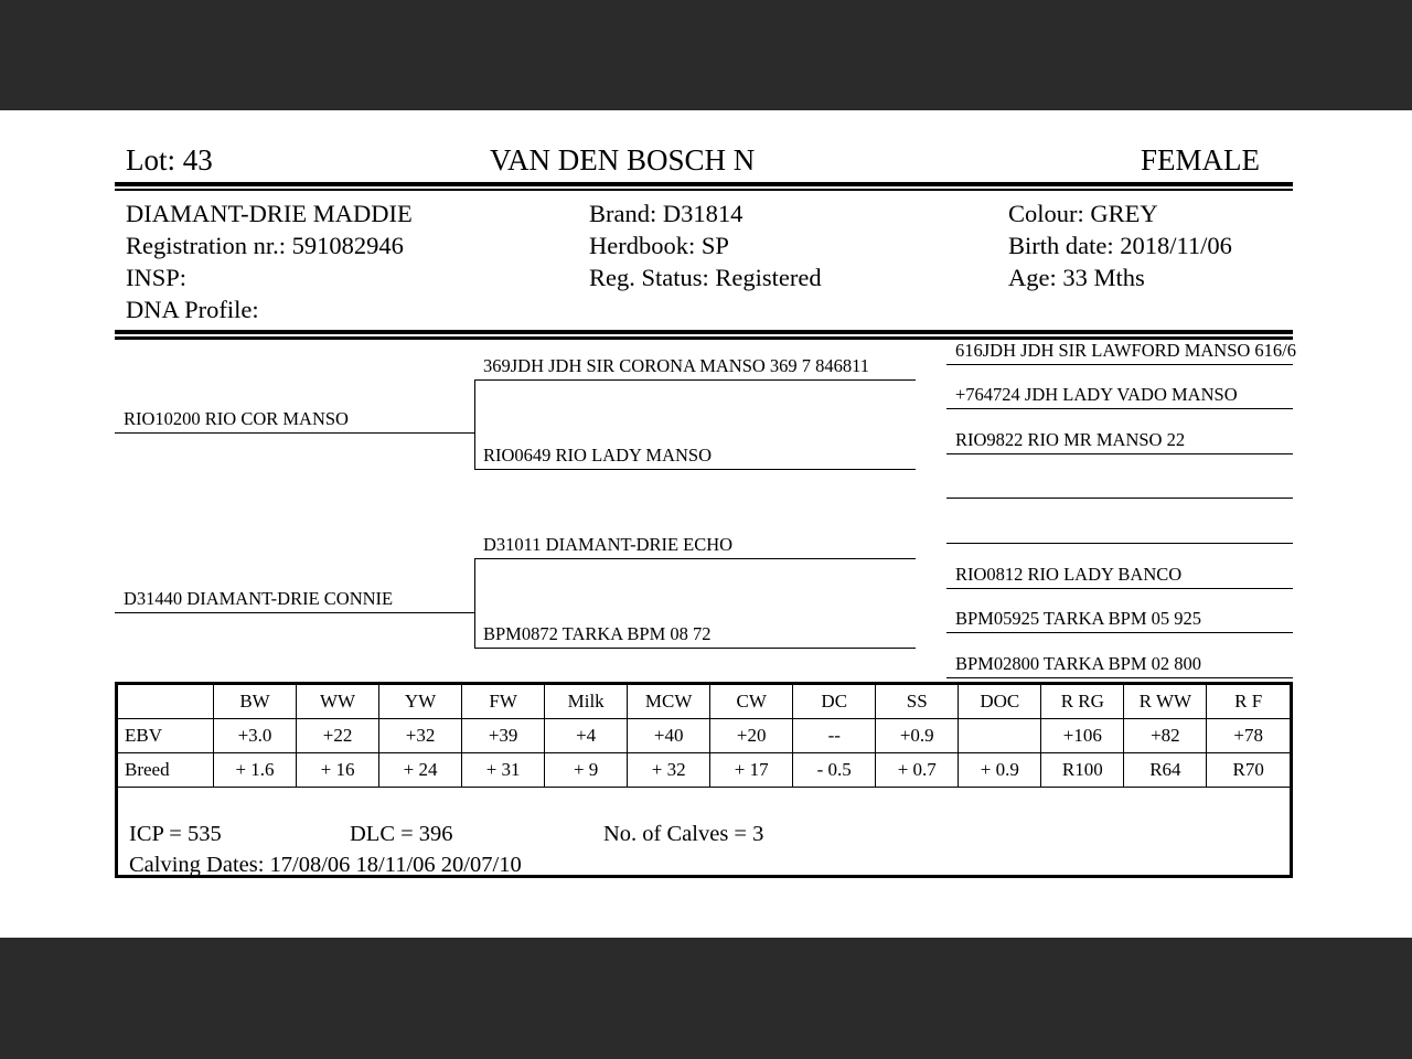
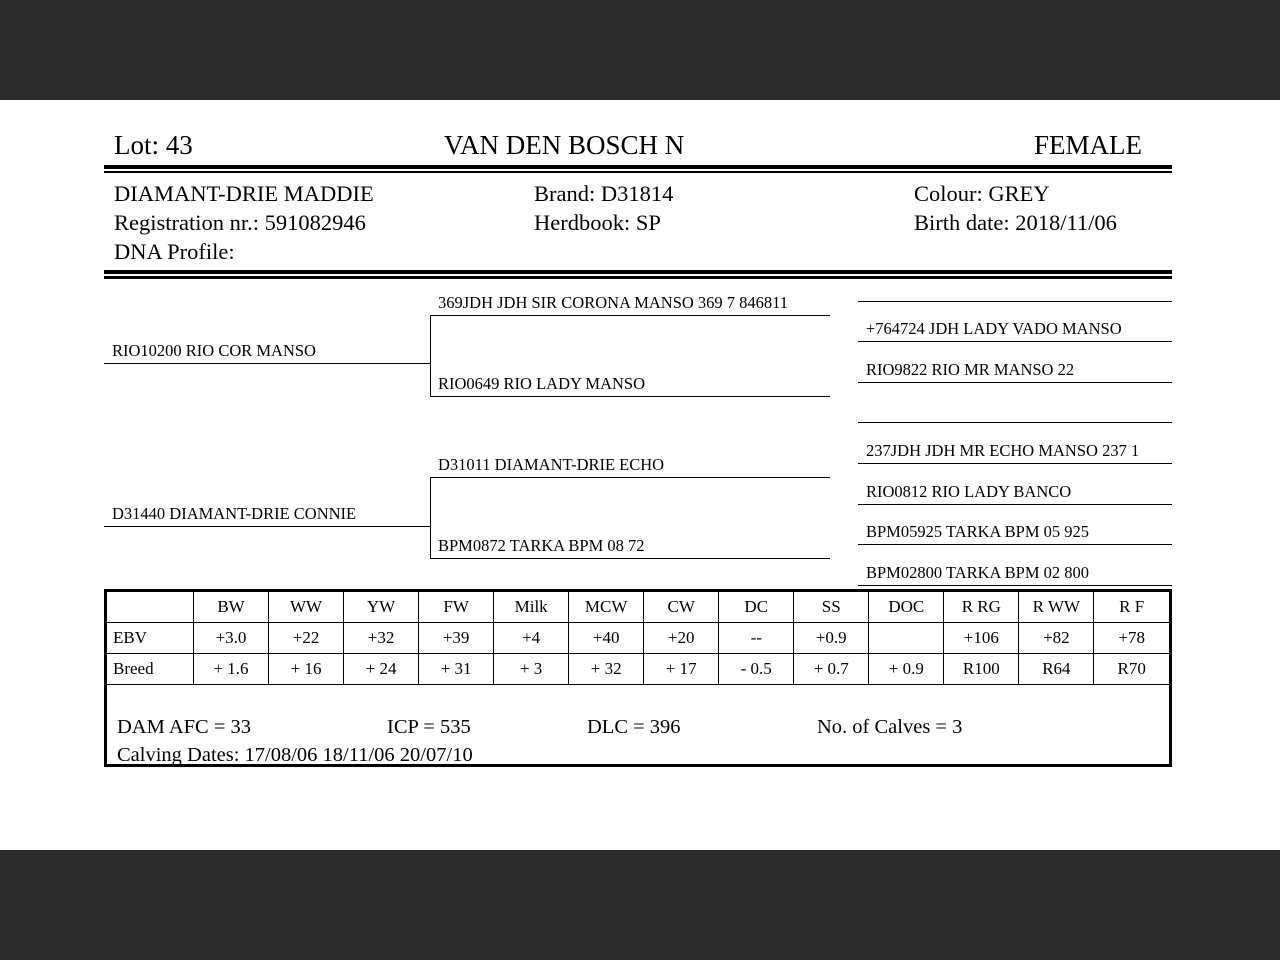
  Lot: 43
  VAN DEN BOSCH N
  FEMALE
  DIAMANT-DRIE MADDIE
  Brand: D31814
  Colour: GREY
  Registration nr.: 591082946
  Herdbook: SP
  Birth date: 2018/11/06
- INSP:
- Reg. Status: Registered
- Age: 33 Mths
  DNA Profile:
  RIO10200 RIO COR MANSO
  D31440 DIAMANT-DRIE CONNIE
  369JDH JDH SIR CORONA MANSO 369 7 846811
  RIO0649 RIO LADY MANSO
  D31011 DIAMANT-DRIE ECHO
  BPM0872 TARKA BPM 08 72
- 616JDH JDH SIR LAWFORD MANSO 616/6
  +764724 JDH LADY VADO MANSO
  RIO9822 RIO MR MANSO 22
+ 237JDH JDH MR ECHO MANSO 237 1
  RIO0812 RIO LADY BANCO
  BPM05925 TARKA BPM 05 925
  BPM02800 TARKA BPM 02 800
  	BW	WW	YW	FW	Milk	MCW	CW	DC	SS	DOC	R RG	R WW	R F
  EBV	+3.0	+22	+32	+39	+4	+40	+20	--	+0.9		+106	+82	+78
- Breed	+ 1.6	+ 16	+ 24	+ 31	+ 9	+ 32	+ 17	- 0.5	+ 0.7	+ 0.9	R100	R64	R70
+ Breed	+ 1.6	+ 16	+ 24	+ 31	+ 3	+ 32	+ 17	- 0.5	+ 0.7	+ 0.9	R100	R64	R70
+ DAM AFC = 33
  ICP = 535
  DLC = 396
  No. of Calves = 3
  Calving Dates: 17/08/06 18/11/06 20/07/10
